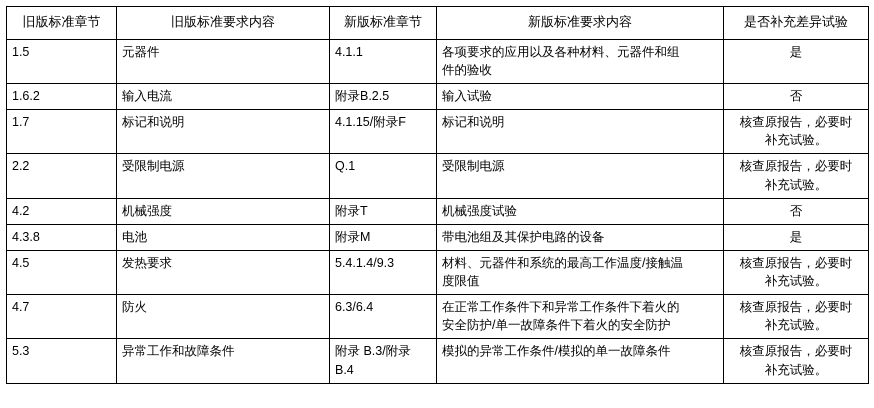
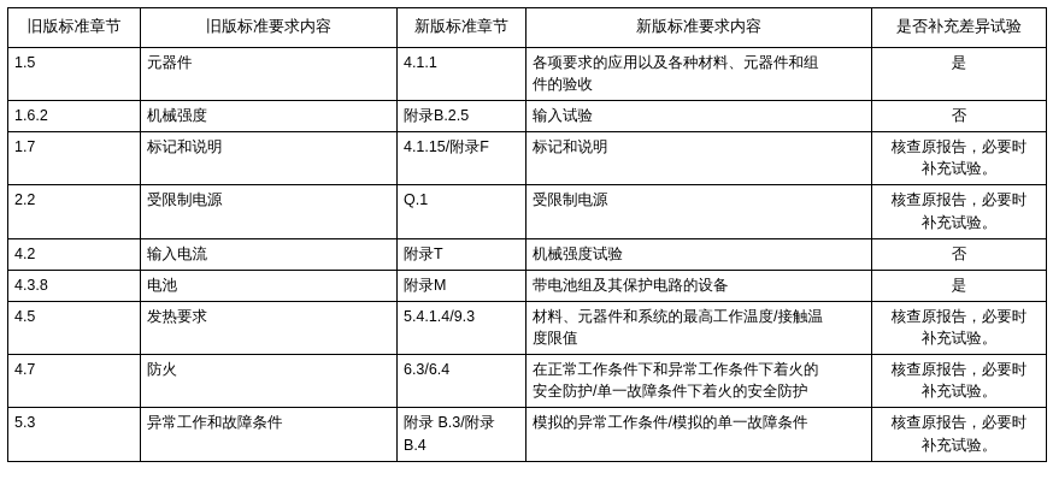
  旧版标准章节	旧版标准要求内容	新版标准章节	新版标准要求内容	是否补充差异试验
  1.5	元器件	4.1.1	各项要求的应用以及各种材料、元器件和组 件的验收	是
- 1.6.2	输入电流	附录B.2.5	输入试验	否
+ 1.6.2	机械强度	附录B.2.5	输入试验	否
  1.7	标记和说明	4.1.15/附录F	标记和说明	核查原报告，必要时 补充试验。
  2.2	受限制电源	Q.1	受限制电源	核查原报告，必要时 补充试验。
- 4.2	机械强度	附录T	机械强度试验	否
+ 4.2	输入电流	附录T	机械强度试验	否
  4.3.8	电池	附录M	带电池组及其保护电路的设备	是
  4.5	发热要求	5.4.1.4/9.3	材料、元器件和系统的最高工作温度/接触温 度限值	核查原报告，必要时 补充试验。
  4.7	防火	6.3/6.4	在正常工作条件下和异常工作条件下着火的 安全防护/单一故障条件下着火的安全防护	核查原报告，必要时 补充试验。
  5.3	异常工作和故障条件	附录 B.3/附录 B.4	模拟的异常工作条件/模拟的单一故障条件	核查原报告，必要时 补充试验。
